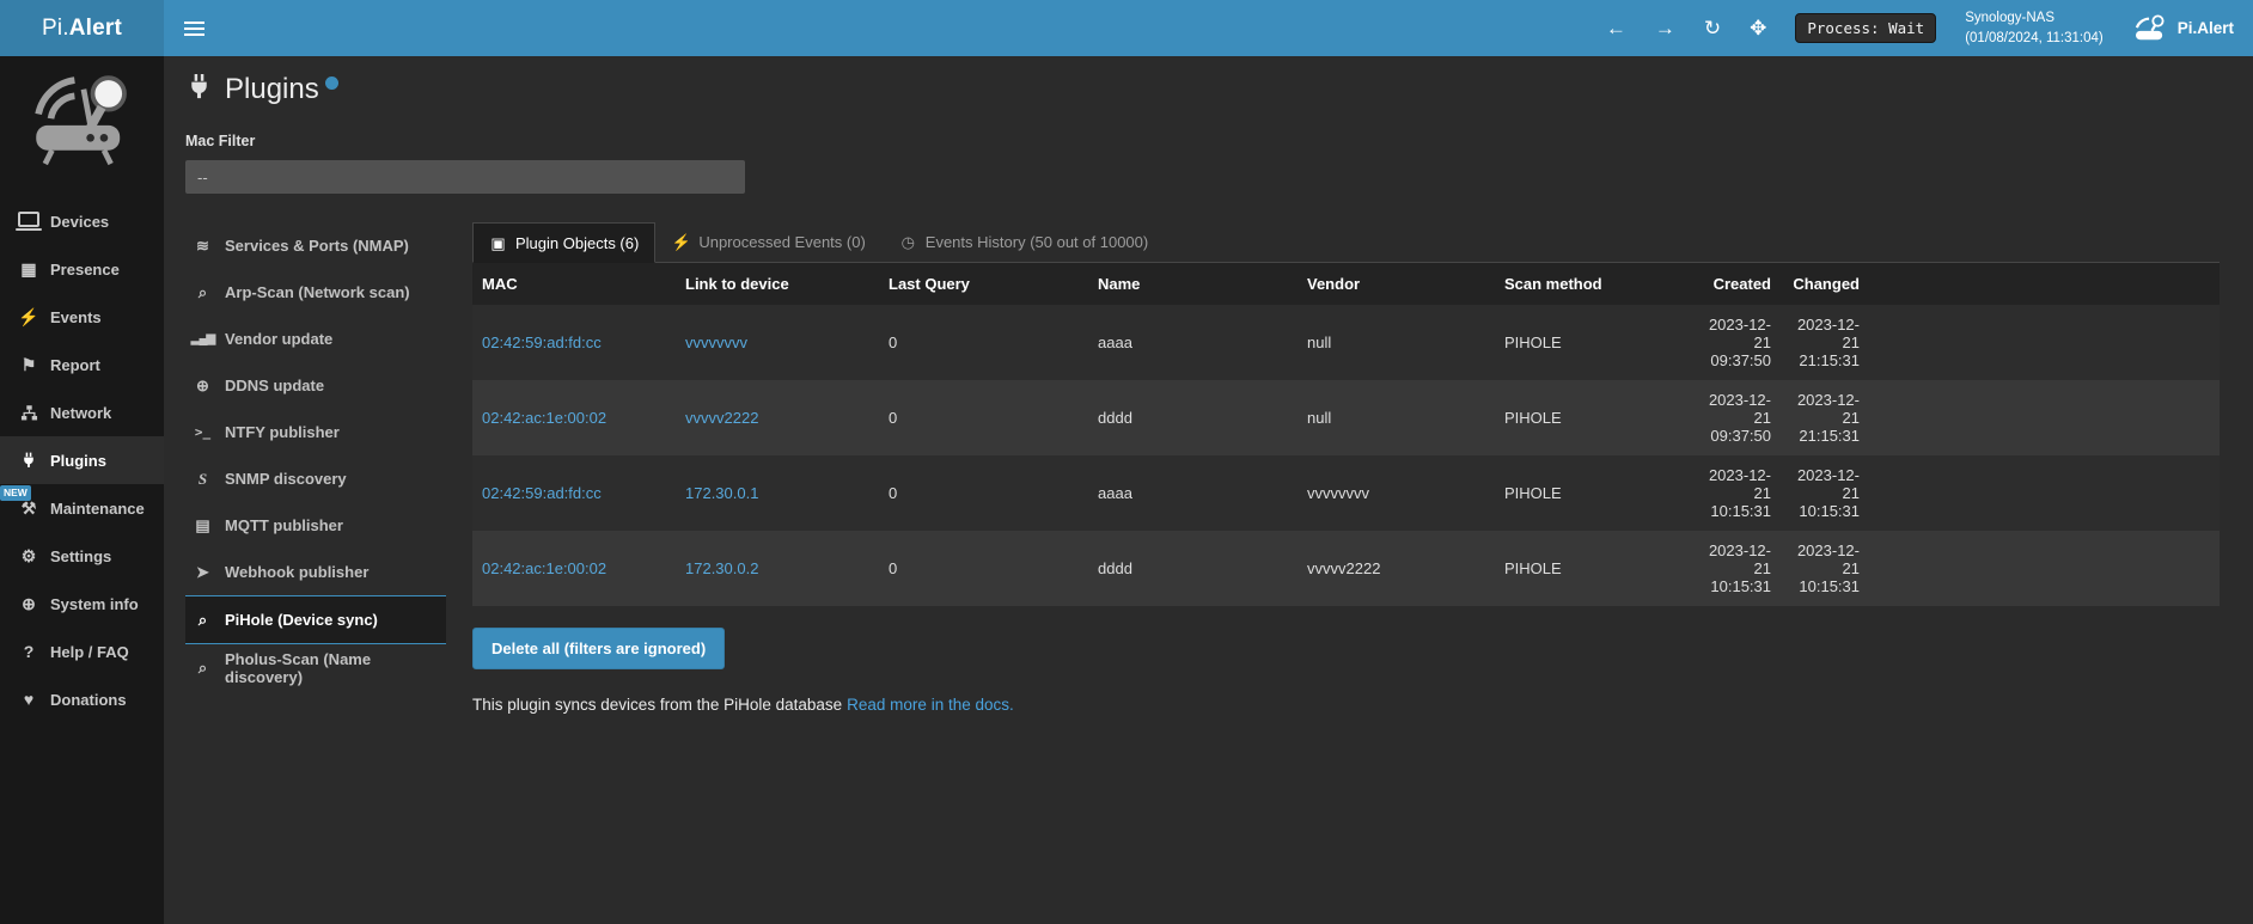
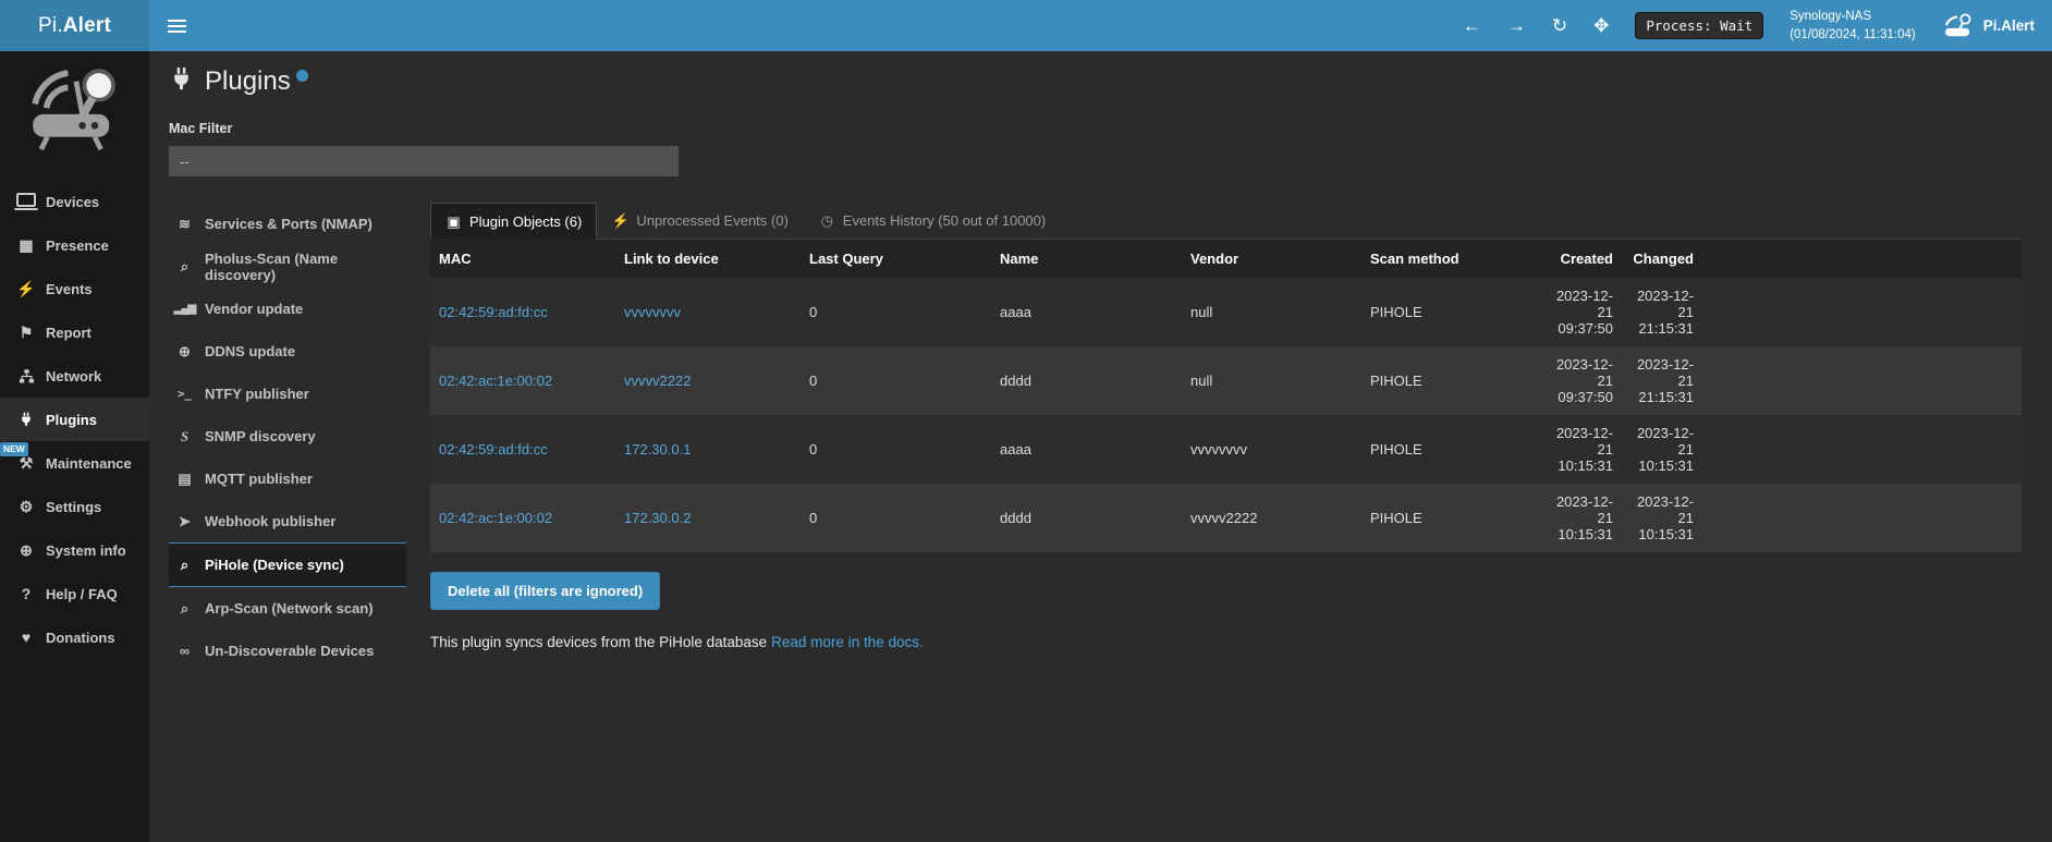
  Pi.
  Alert
  Process: Wait
  Synology-NAS
  (01/08/2024, 11:31:04)
  Pi.Alert
  Devices
  Presence
  Events
  Report
  Network
  Plugins
  NEW
  Maintenance
  Settings
  System info
  Help / FAQ
  Donations
  Plugins
  Mac Filter
  --
  Services & Ports (NMAP)
- Arp-Scan (Network scan)
+ Pholus-Scan (Name discovery)
  Vendor update
  DDNS update
  NTFY publisher
  SNMP discovery
  MQTT publisher
  Webhook publisher
  PiHole (Device sync)
- Pholus-Scan (Name discovery)
+ Arp-Scan (Network scan)
+ Un-Discoverable Devices
  Plugin Objects (6)
  Unprocessed Events (0)
  Events History (50 out of 10000)
  MAC	Link to device	Last Query	Name	Vendor	Scan method	Created	Changed
  02:42:59:ad:fd:cc	vvvvvvvv	0	aaaa	null	PIHOLE	2023-12-21 09:37:50	2023-12-21 21:15:31
  02:42:ac:1e:00:02	vvvvv2222	0	dddd	null	PIHOLE	2023-12-21 09:37:50	2023-12-21 21:15:31
  02:42:59:ad:fd:cc	172.30.0.1	0	aaaa	vvvvvvvv	PIHOLE	2023-12-21 10:15:31	2023-12-21 10:15:31
  02:42:ac:1e:00:02	172.30.0.2	0	dddd	vvvvv2222	PIHOLE	2023-12-21 10:15:31	2023-12-21 10:15:31
  Delete all (filters are ignored)
  This plugin syncs devices from the PiHole database Read more in the docs.
